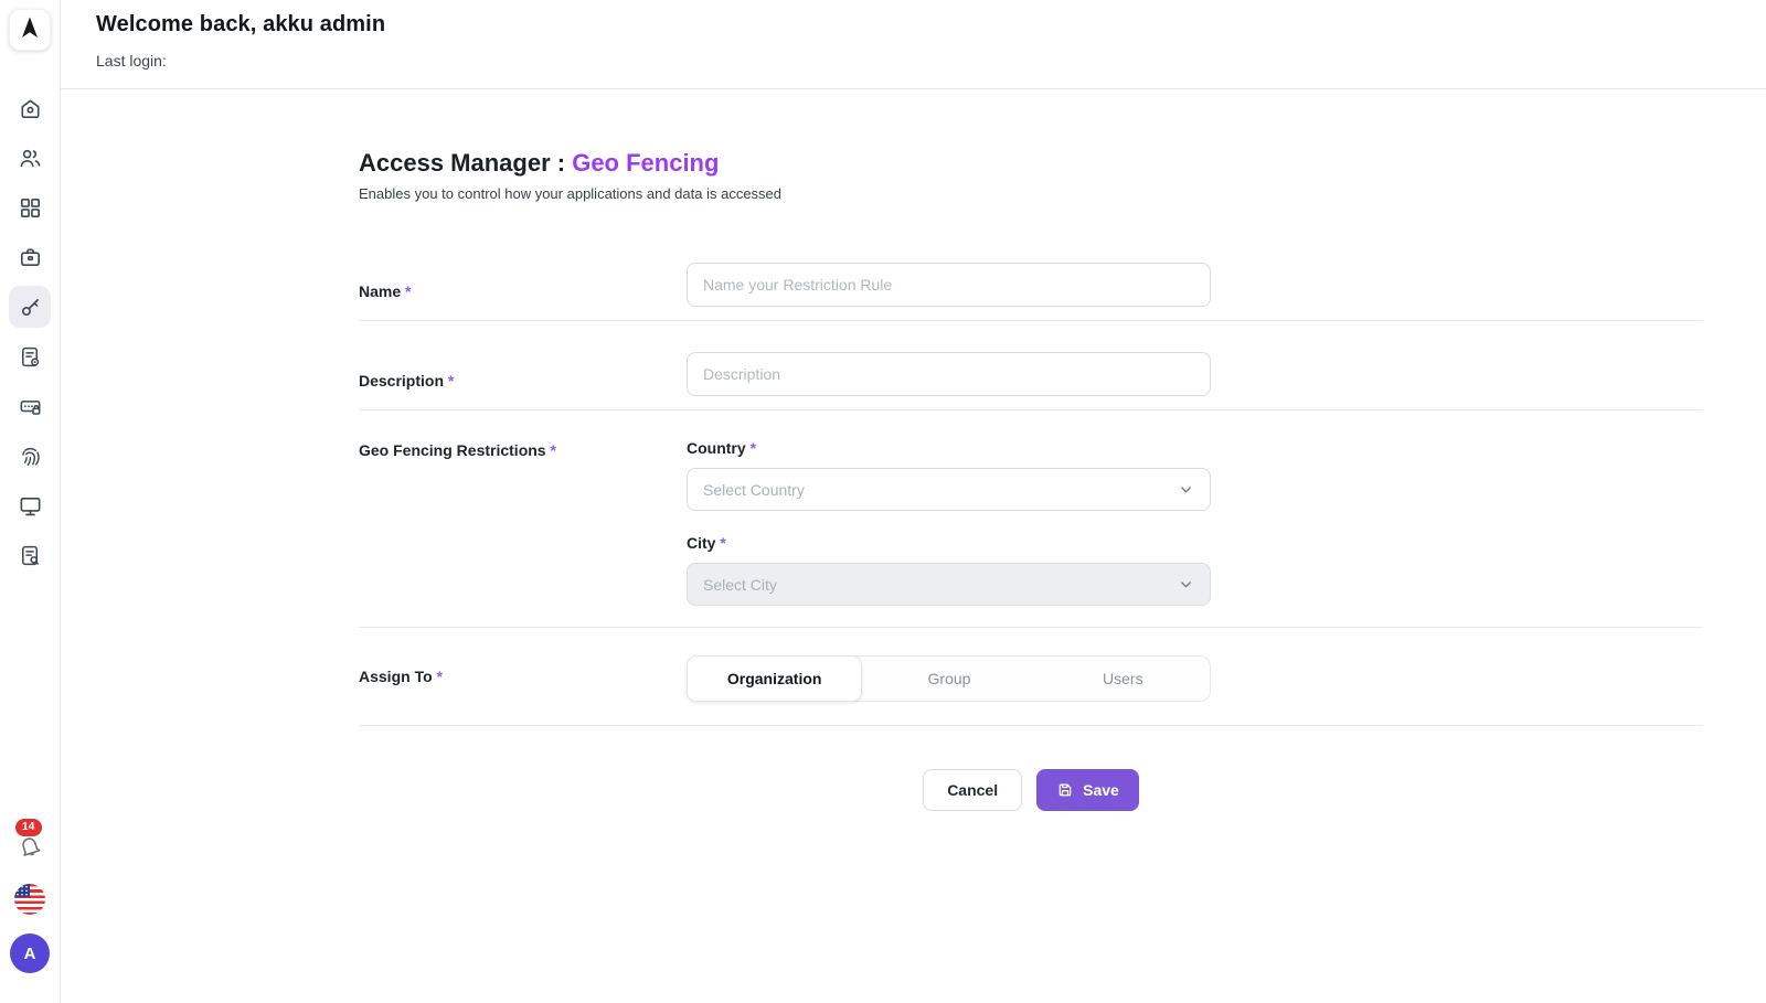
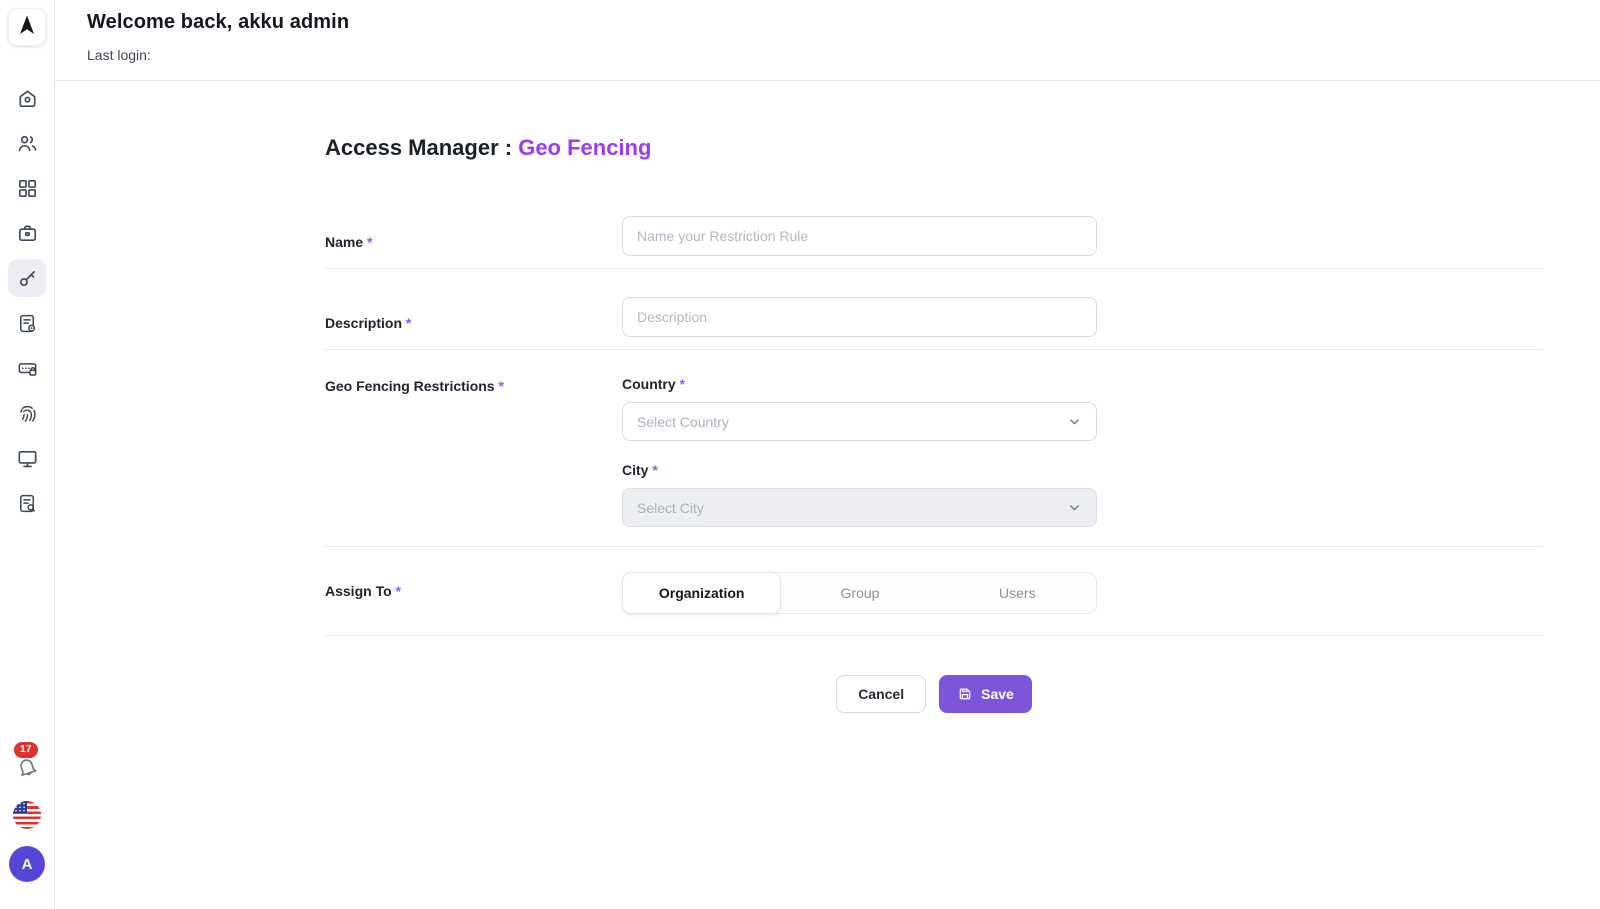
- 14
+ 17
  A
  Welcome back, akku admin
  Last login:
  Access Manager : Geo Fencing
- Enables you to control how your applications and data is accessed
  Name *
  Name your Restriction Rule
  Description *
  Description
  Geo Fencing Restrictions *
  Country *
  Select Country
  City *
  Select City
  Assign To *
  Organization
  Group
  Users
  Cancel
  Save
